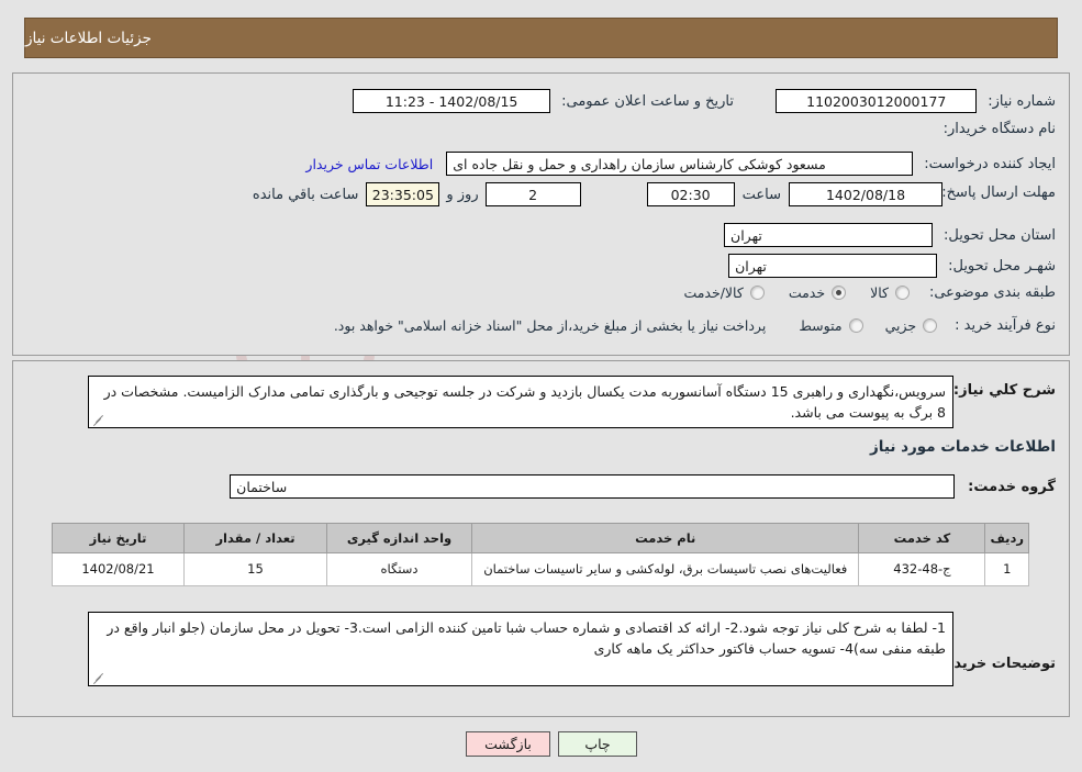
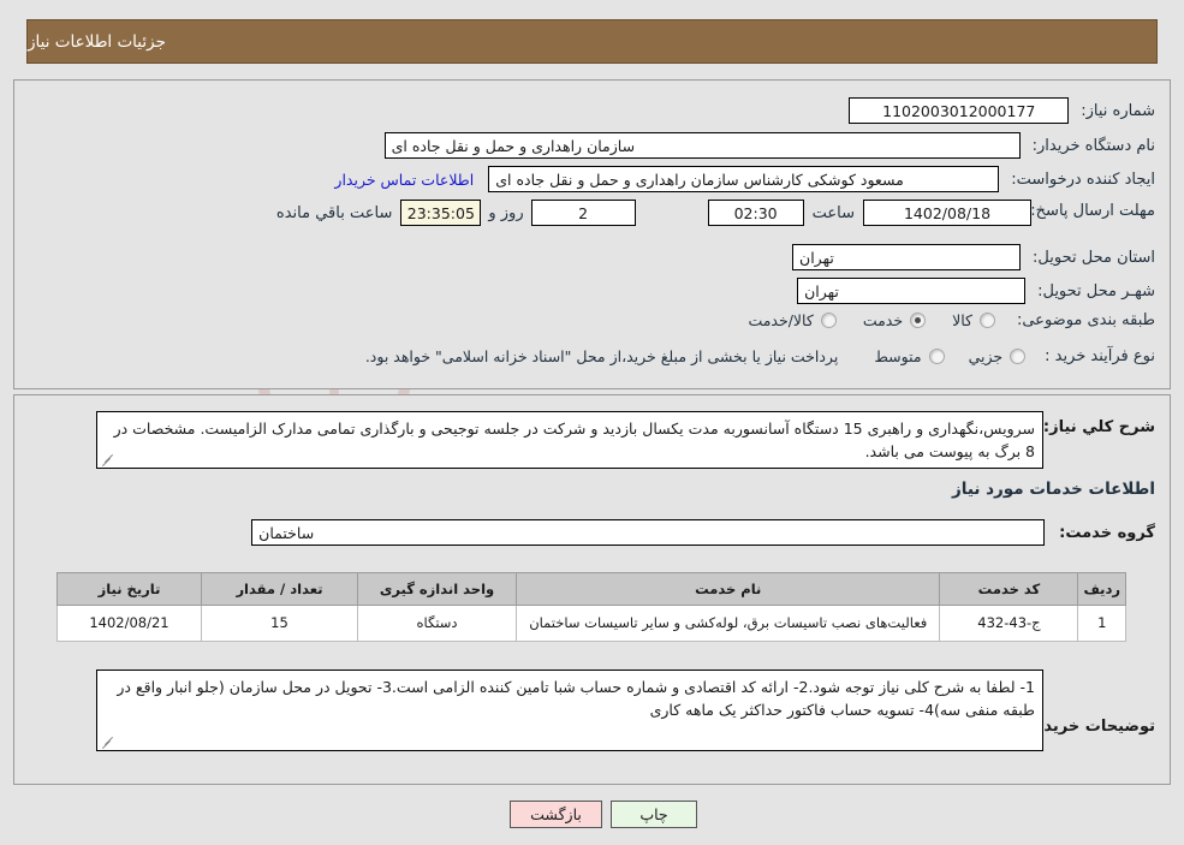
  جزئیات اطلاعات نیاز
  شماره نیاز:
  1102003012000177
- تاریخ و ساعت اعلان عمومی:
- 1402/08/15 - 11:23
  نام دستگاه خریدار:
+ سازمان راهداری و حمل و نقل جاده ای
  ایجاد کننده درخواست:
  مسعود کوشکی کارشناس سازمان راهداری و حمل و نقل جاده ای
  اطلاعات تماس خریدار
  1402/08/18
  ساعت
  02:30
  2
  روز و
  23:35:05
  ساعت باقي مانده
  استان محل تحویل:
  تهران
  شهـر محل تحویل:
  تهران
  طبقه بندی موضوعی:
  کالا
  خدمت
  کالا/خدمت
  نوع فرآیند خرید :
  جزیي
  متوسط
  پرداخت نیاز یا بخشی از مبلغ خرید،از محل "اسناد خزانه اسلامی" خواهد بود.
  شرح کلي نیاز:
  سرویس،نگهداری و راهبری 15 دستگاه آسانسوربه مدت یکسال بازدید و شرکت در جلسه توجیحی و بارگذاری تمامی مدارک الزامیست. مشخصات در 8 برگ به پیوست می باشد.
  اطلاعات خدمات مورد نیاز
  گروه خدمت:
  ساختمان
  ردیف	کد خدمت	نام خدمت	واحد اندازه گیری	تعداد / مقدار	تاریخ نیاز
- 1	ج-48-432	فعالیت‌های نصب تاسیسات برق، لوله‌کشی و سایر تاسیسات ساختمان	دستگاه	15	1402/08/21
+ 1	ج-43-432	فعالیت‌های نصب تاسیسات برق، لوله‌کشی و سایر تاسیسات ساختمان	دستگاه	15	1402/08/21
  توضیحات خرید
  1- لطفا به شرح کلی نیاز توجه شود.2- ارائه کد اقتصادی و شماره حساب شبا تامین کننده الزامی است.3- تحویل در محل سازمان (جلو انبار واقع در طبقه منفی سه)4- تسویه حساب فاکتور حداکثر یک ماهه کاری
  چاپ
  بازگشت
